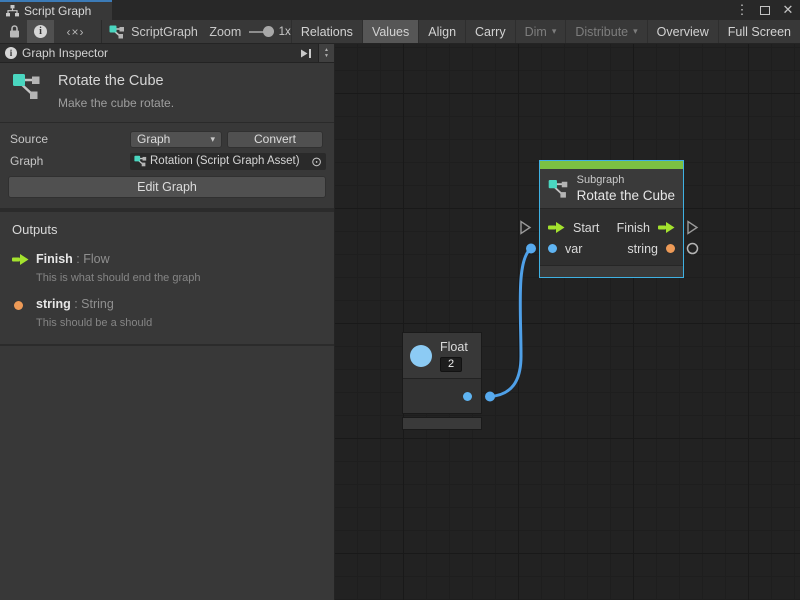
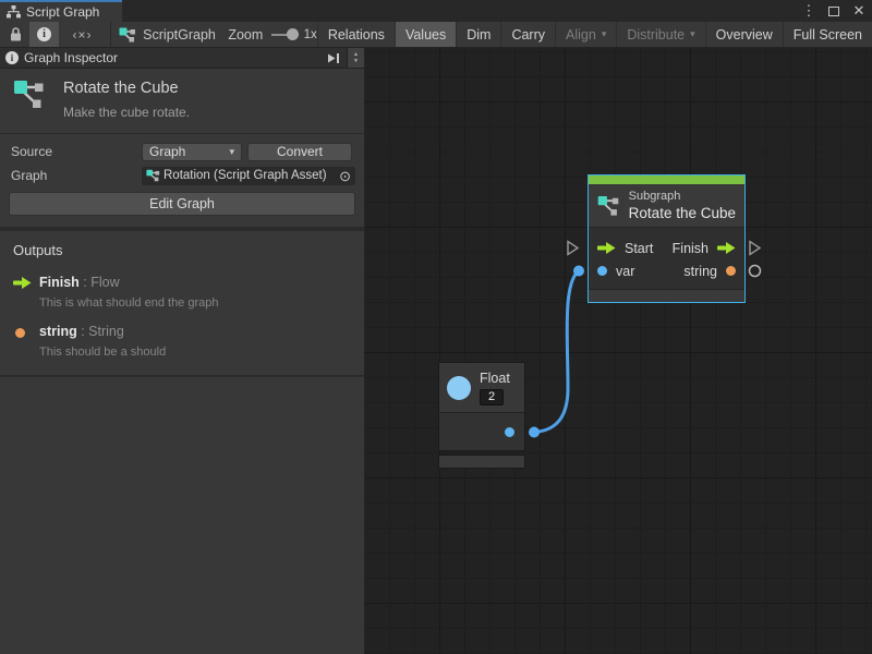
  Script Graph
  ⋮
  ✕
  i
  ‹×›
  ScriptGraph
  Zoom
  1x
  Relations
  Values
- Align
+ Dim
  Carry
- Dim
+ Align
  ▾
  Distribute
  ▾
  Overview
  Full Screen
  i
  Graph Inspector
  Rotate the Cube
  Make the cube rotate.
  Source
  Graph
  ▾
  Convert
  Graph
  Rotation (Script Graph Asset)
  ⊙
  Edit Graph
  Outputs
  Finish : Flow
  This is what should end the graph
  string : String
  This should be a should
  Subgraph
  Rotate the Cube
  Start
  Finish
  var
  string
  Float
  2
